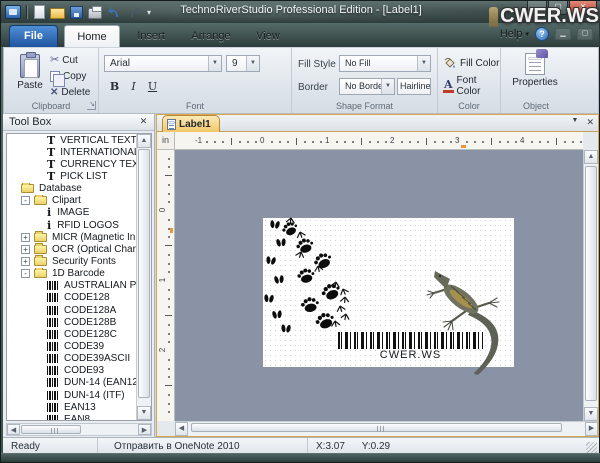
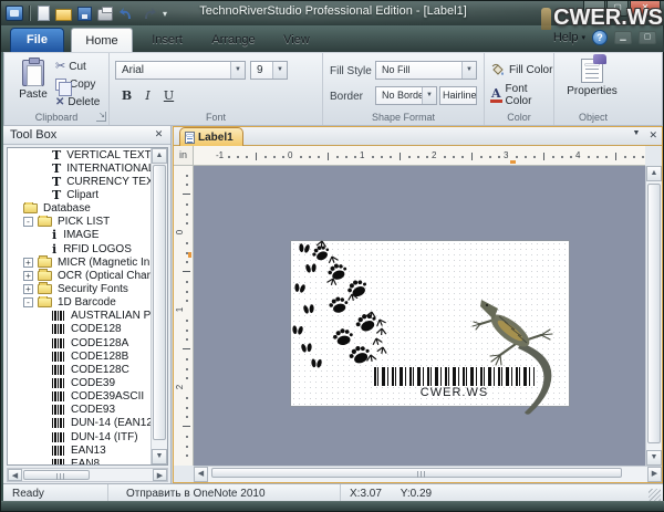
  ▾
  TechnoRiverStudio Professional Edition - [Label1]
  ▁
  ▢
  ✕
  CWER.WS
  File
  Home
  Insert
  Arrange
  View
  Help
  ?
  Paste
  ✂
  Cut
  Copy
  ✕
  Delete
  Clipboard
  Arial
  9
  B
  I
  U
  Font
  Fill Style
  No Fill
  Border
  No Bord
  Hairline
  Shape Format
  Fill Color
  A
  Font Color
  Color
  Properties
  Object
  Tool Box
  ✕
  T
  VERTICAL TEXT
  T
  INTERNATIONA
  T
  CURRENCY TE
  T
- PICK LIST
+ Clipart
  Database
  -
- Clipart
+ PICK LIST
  i
  IMAGE
  i
  RFID LOGOS
  +
  MICR (Magnetic In
  +
  OCR (Optical Char
  +
  Security Fonts
  -
  1D Barcode
  CODE128
  CODE128A
  CODE128B
  CODE128C
  CODE39
  CODE39ASCII
  CODE93
  DUN-14 (EAN1
  DUN-14 (ITF)
  EAN13
  EAN8
  Label1
  ✕
  in
  -1
  0
  1
  2
  3
  4
  CWER.WS
  Ready
  Отправить в OneNote 2010
  X:3.07 Y:0.29
